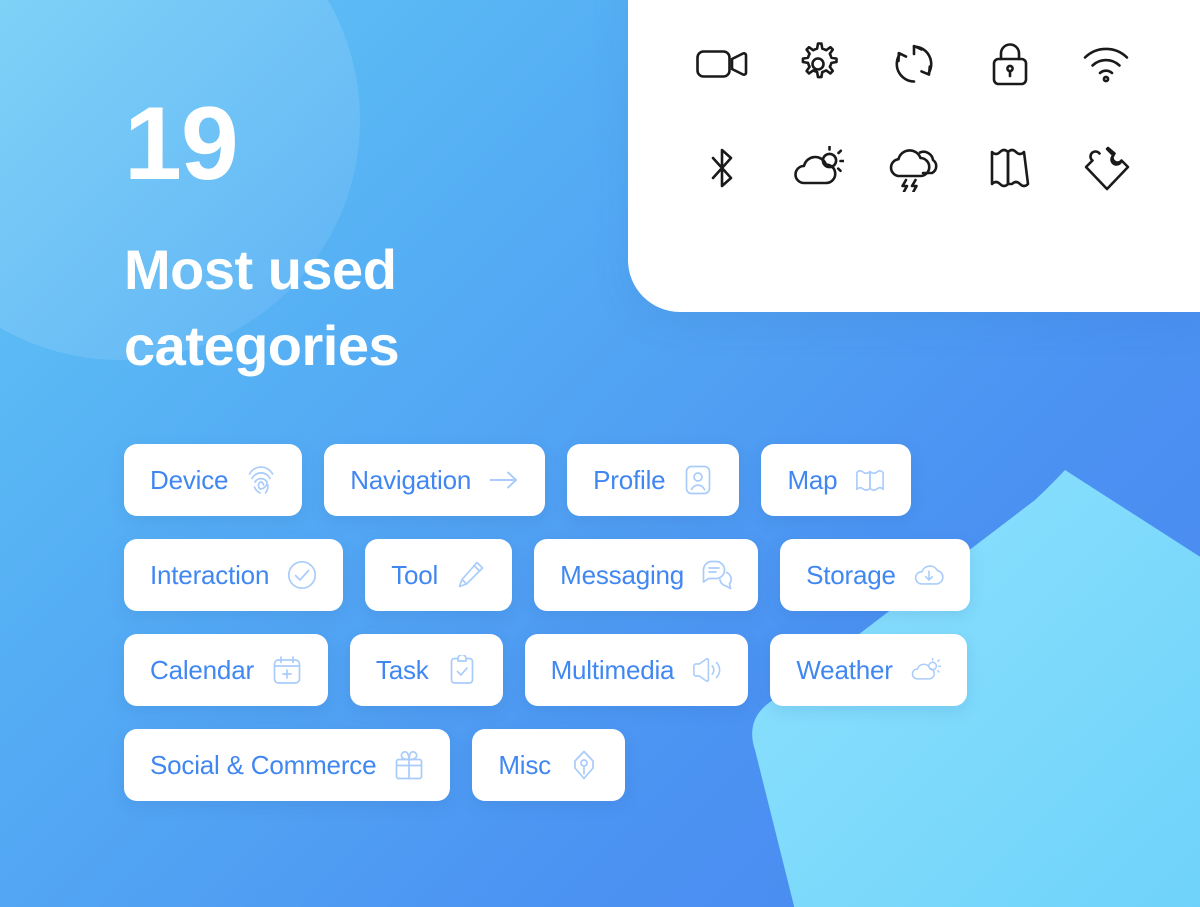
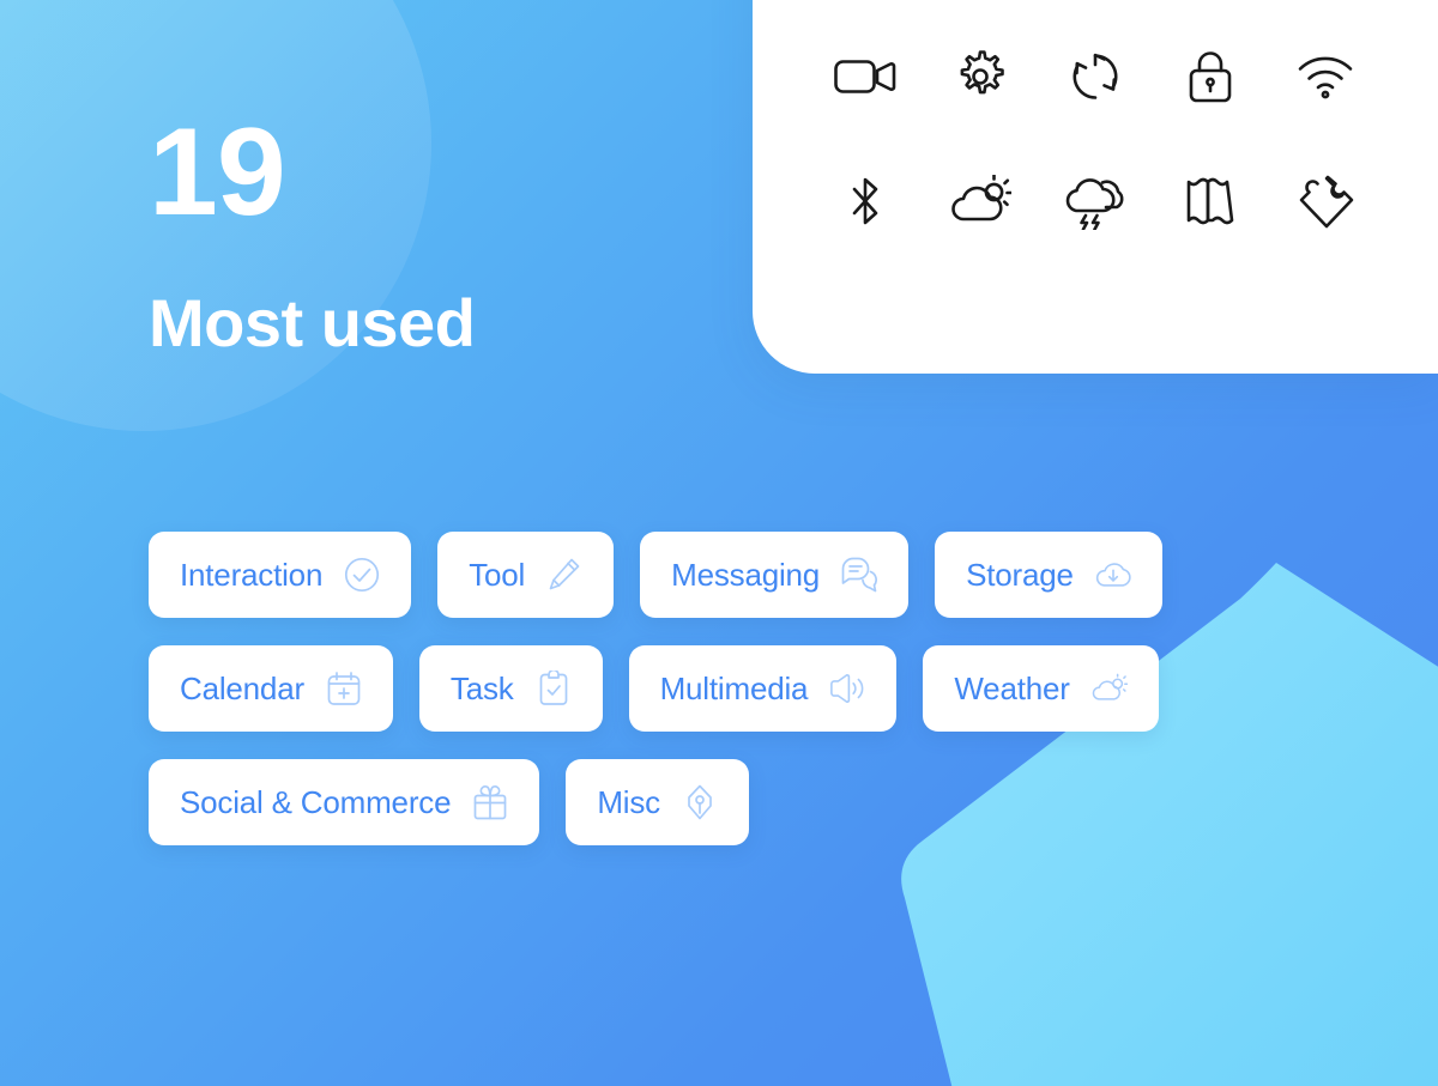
  19
  Most used
- categories
- Device
- Navigation
- Profile
- Map
  Interaction
  Tool
  Messaging
  Storage
  Calendar
  Task
  Multimedia
  Weather
  Social & Commerce
  Misc
